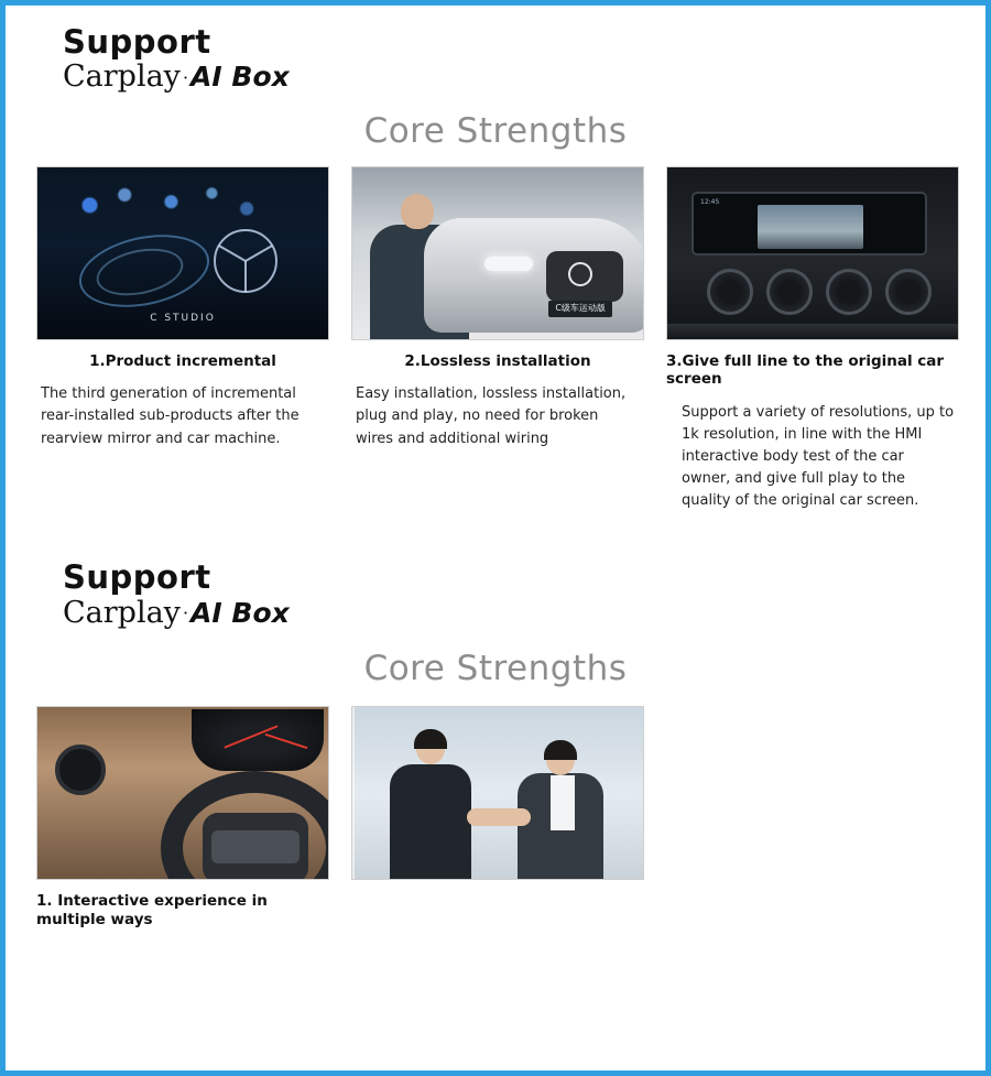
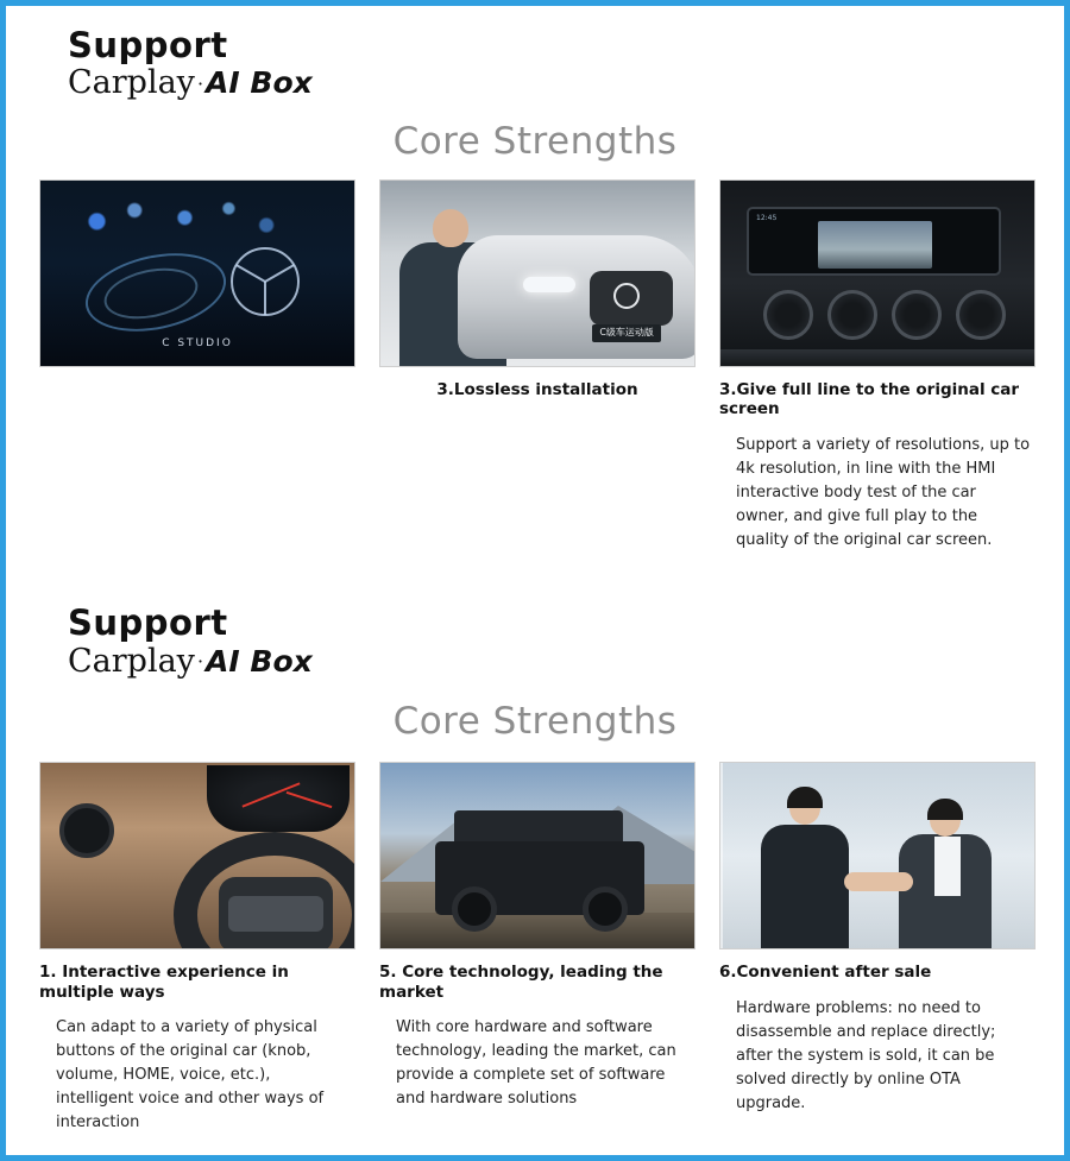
  Support
  Carplay·AI Box
  Core Strengths
  C STUDIO
- 1.Product incremental
- The third generation of incremental rear-installed sub-products after the rearview mirror and car machine.
  C级车运动版
- 2.Lossless installation
+ 3.Lossless installation
- Easy installation, lossless installation, plug and play, no need for broken wires and additional wiring
  3.Give full line to the original car screen
- Support a variety of resolutions, up to 1k resolution, in line with the HMI interactive body test of the car owner, and give full play to the quality of the original car screen.
+ Support a variety of resolutions, up to 4k resolution, in line with the HMI interactive body test of the car owner, and give full play to the quality of the original car screen.
  Support
  Carplay·AI Box
  Core Strengths
  1. Interactive experience in multiple ways
+ Can adapt to a variety of physical buttons of the original car (knob, volume, HOME, voice, etc.), intelligent voice and other ways of interaction
+ 5. Core technology, leading the market
+ With core hardware and software technology, leading the market, can provide a complete set of software and hardware solutions
+ 6.Convenient after sale
+ Hardware problems: no need to disassemble and replace directly; after the system is sold, it can be solved directly by online OTA upgrade.
